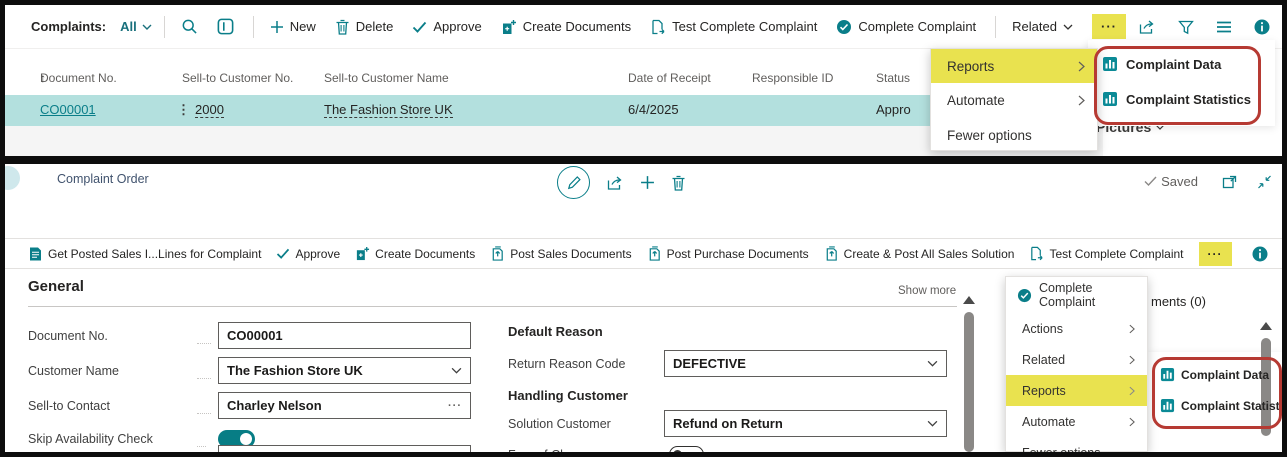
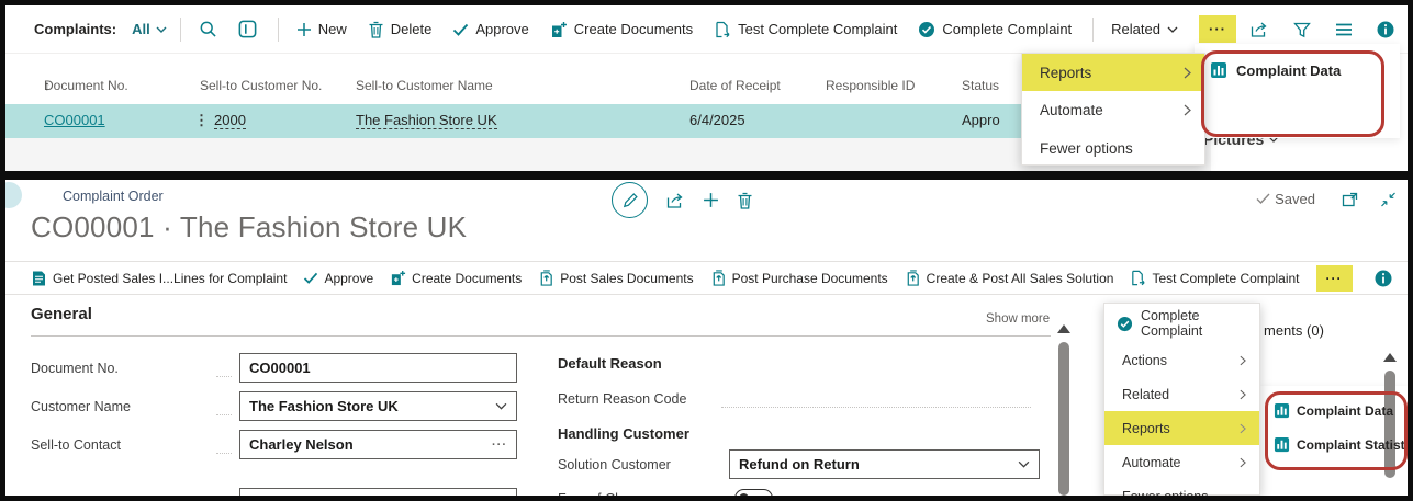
  Complaints:
  All
  New
  Delete
  Approve
  Create Documents
  Test Complete Complaint
  Complete Complaint
  Related
  ···
  Document No.
  ↑
  Sell-to Customer No.
  Sell-to Customer Name
  Date of Receipt
  Responsible ID
  Status
  CO00001
  ⋮
  2000
  The Fashion Store UK
  6/4/2025
  Appro
  Reports
  Automate
  Fewer options
  Complaint Data
- Complaint Statistics
  Pictures
  Complaint Order
  Saved
+ CO00001 · The Fashion Store UK
  Get Posted Sales I...Lines for Complaint
  Approve
  Create Documents
  Post Sales Documents
  Post Purchase Documents
  Create & Post All Sales Solution
  Test Complete Complaint
  ···
  General
  Show more
  Document No.
  CO00001
  Customer Name
  The Fashion Store UK
  Sell-to Contact
  Charley Nelson
  ···
- Skip Availability Check
  Default Reason
  Return Reason Code
- DEFECTIVE
  Handling Customer
  Solution Customer
  Refund on Return
  ments (0)
  Complete Complaint
  Actions
  Related
  Reports
  Automate
  Complaint Data
  Complaint Statisti
